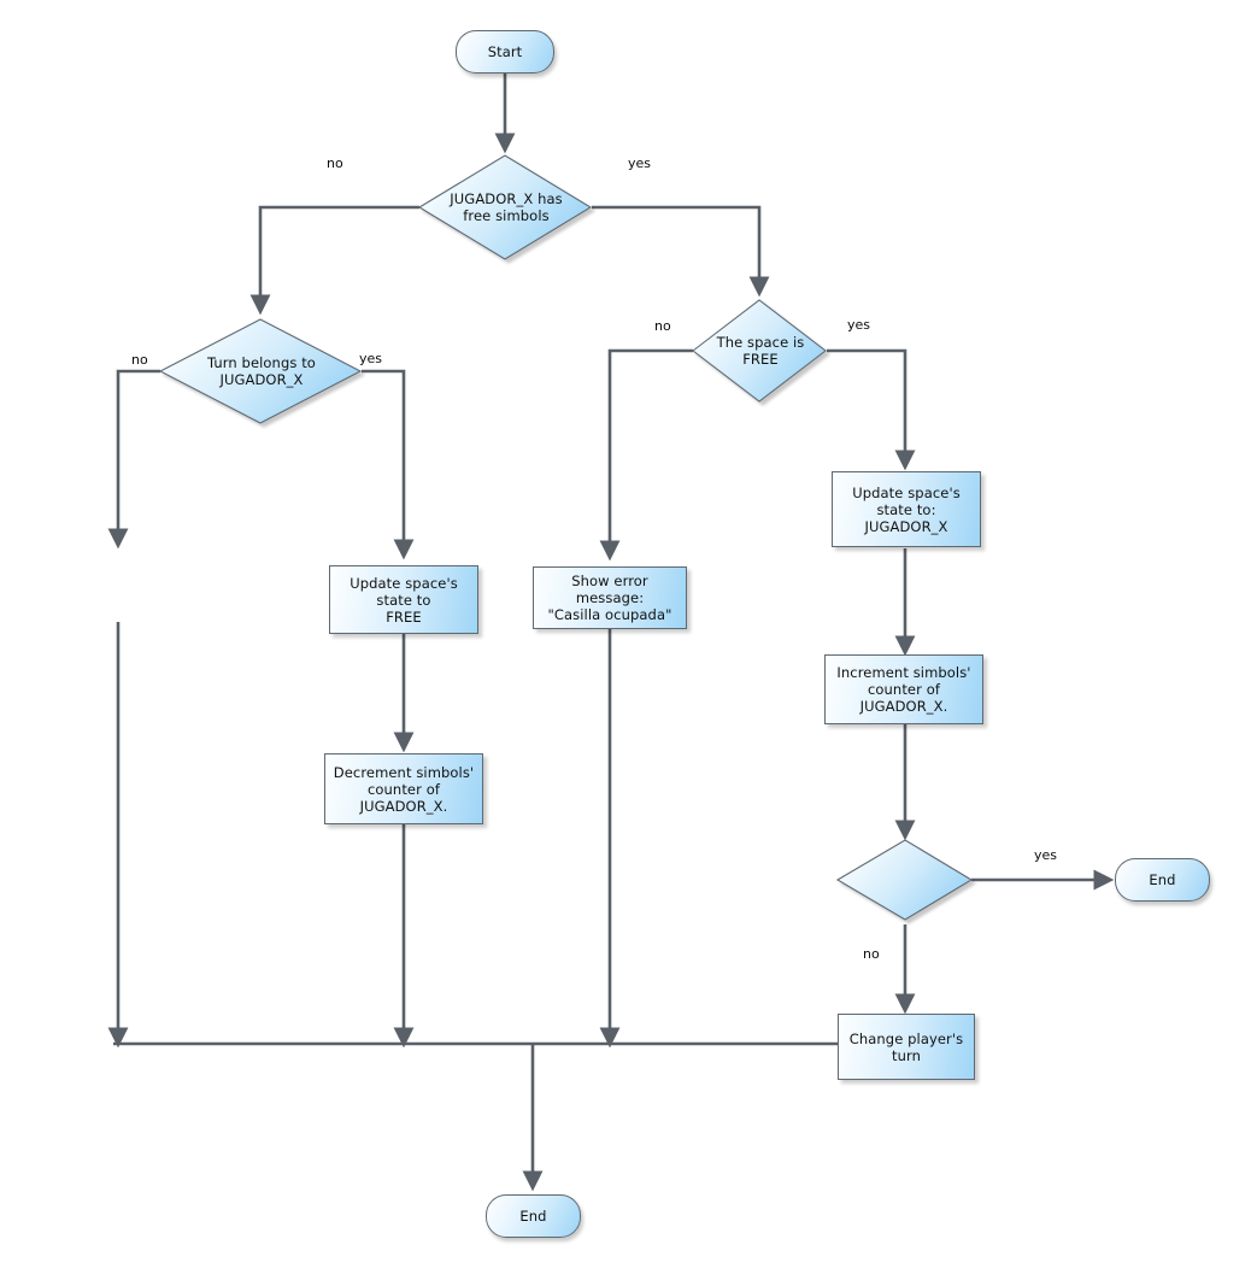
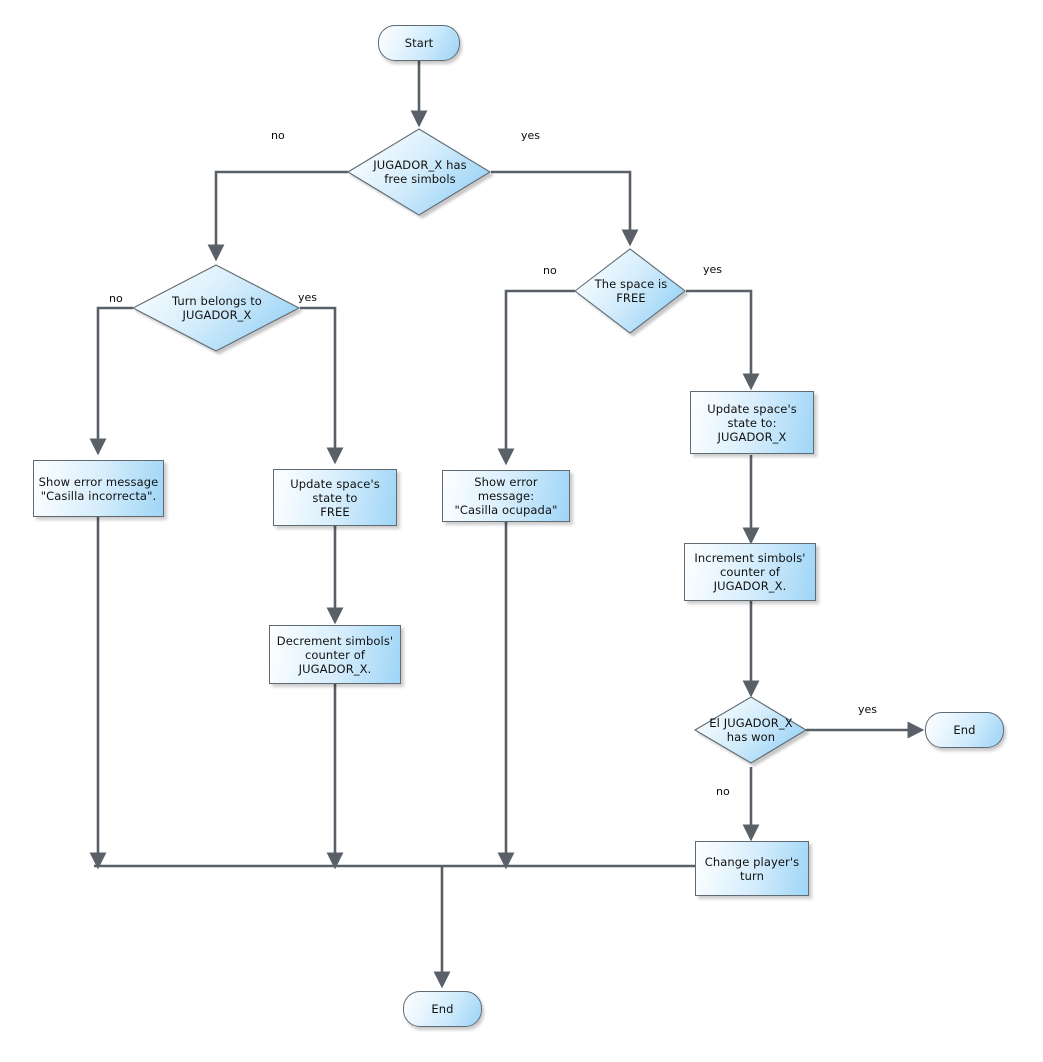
  Start
  End
  End
  JUGADOR_X has
  free simbols
  Turn belongs to
  JUGADOR_X
  The space is
  FREE
+ El JUGADOR_X
+ has won
+ Show error message
+ "Casilla incorrecta".
  Update space's
  state to
  FREE
  Show error message:
  "Casilla ocupada"
  Update space's
  state to:
  JUGADOR_X
  Decrement simbols'
  counter of
  JUGADOR_X.
  Increment simbols'
  counter of
  JUGADOR_X.
  Change player's
  turn
  no
  yes
  no
  yes
  no
  yes
  yes
  no
